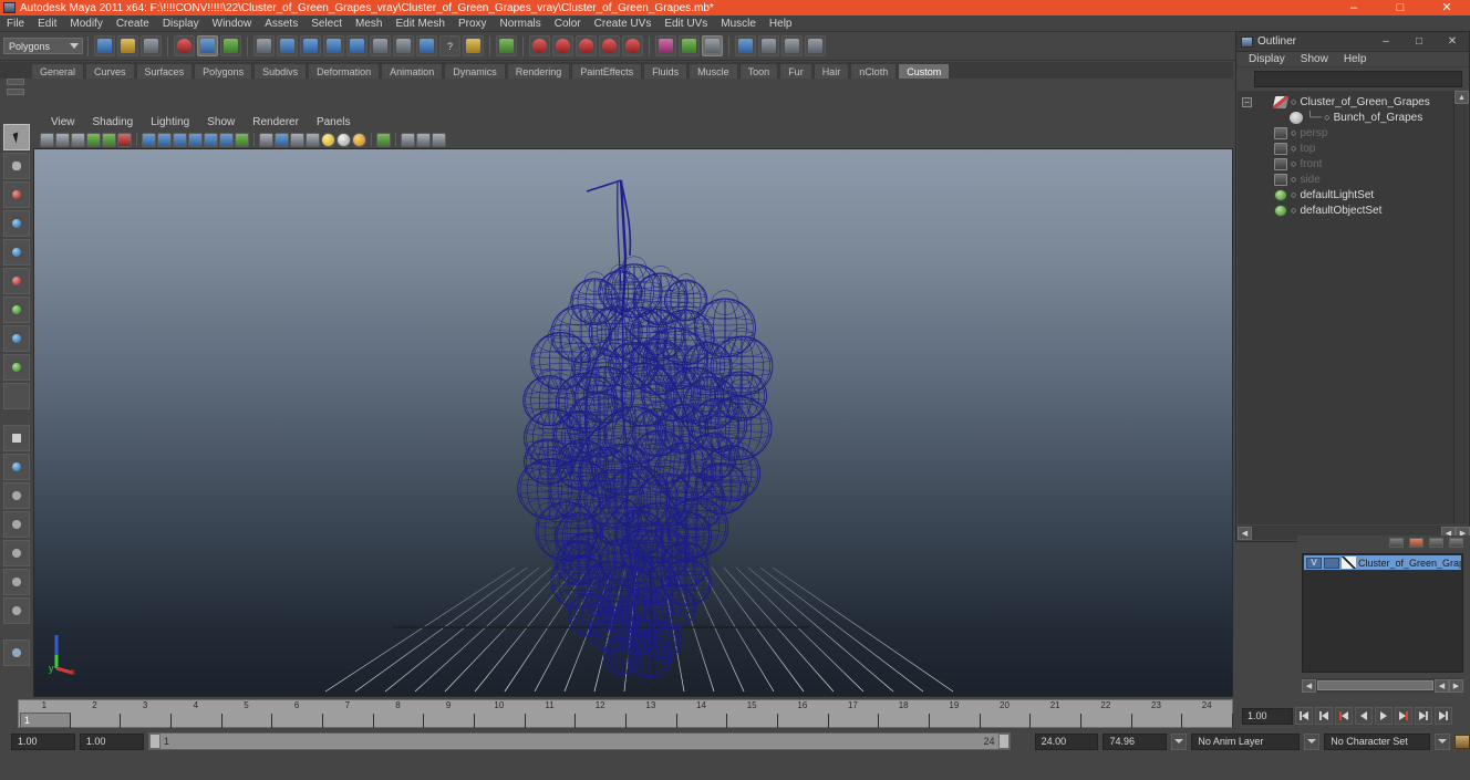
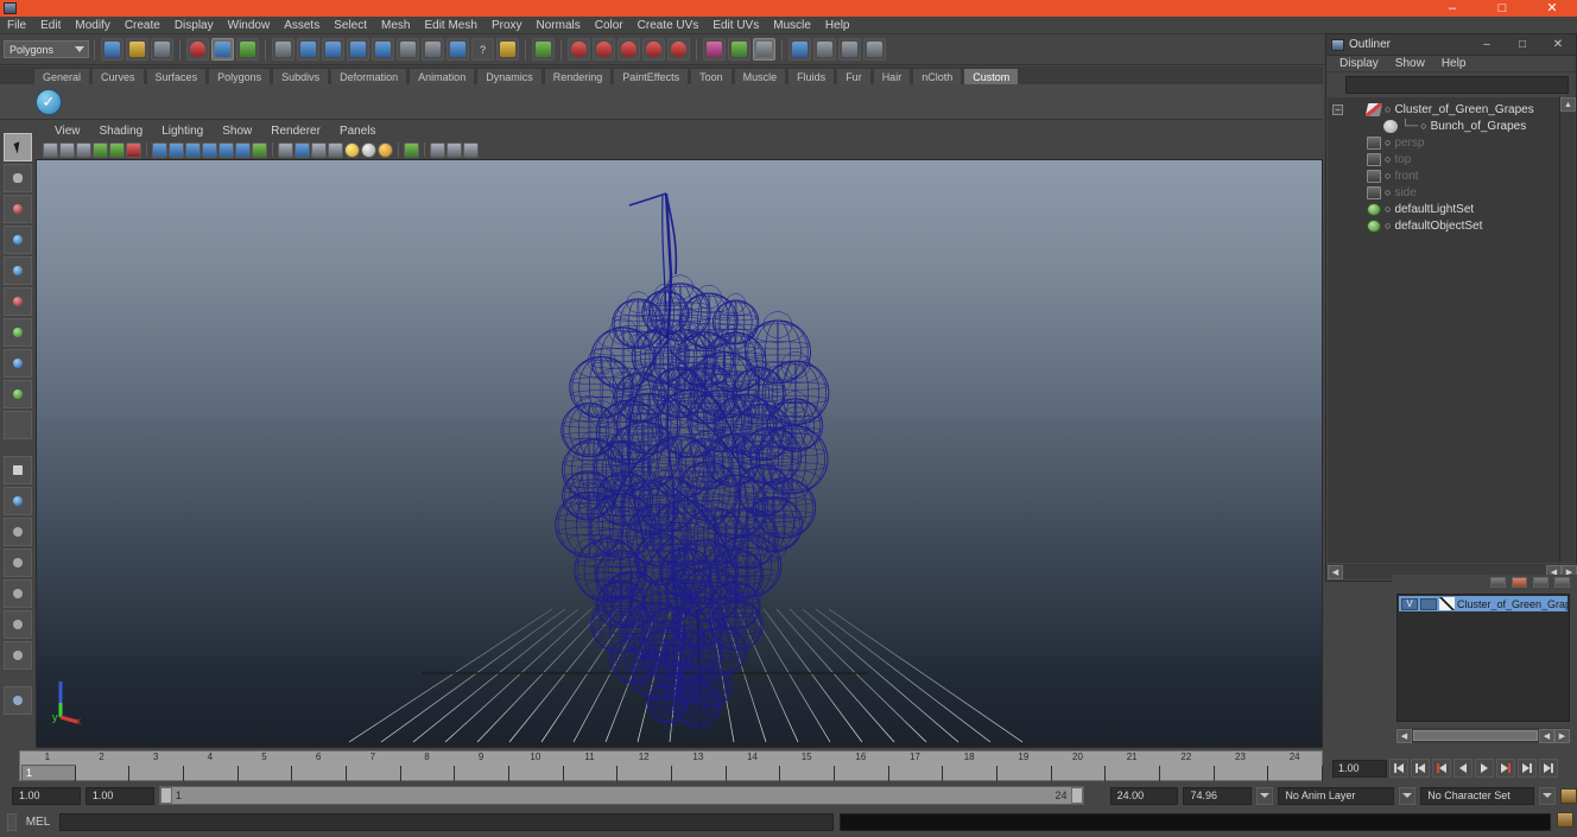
- Autodesk Maya 2011 x64: F:\!!!!CONV!!!!!\22\Cluster_of_Green_Grapes_vray\Cluster_of_Green_Grapes_vray\Cluster_of_Green_Grapes.mb*
  –
  □
  ✕
  File
  Edit
  Modify
  Create
  Display
  Window
  Assets
  Select
  Mesh
  Edit Mesh
  Proxy
  Normals
  Color
  Create UVs
  Edit UVs
  Muscle
  Help
  Polygons
  ?
  General
  Curves
  Surfaces
  Polygons
  Subdivs
  Deformation
  Animation
  Dynamics
  Rendering
  PaintEffects
- Fluids
+ Toon
  Muscle
- Toon
+ Fluids
  Fur
  Hair
  nCloth
  Custom
+ ✓
  View
  Shading
  Lighting
  Show
  Renderer
  Panels
  y
  x
  Outliner
  –
  □
  ✕
  Display
  Show
  Help
  −
  ○
  Cluster_of_Green_Grapes
  └─
  ○
  Bunch_of_Grapes
  ○
  persp
  ○
  top
  ○
  front
  ○
  side
  ○
  defaultLightSet
  ○
  defaultObjectSet
  V
  Cluster_of_Green_Gra
  1
  1
  2
  3
  4
  5
  6
  7
  8
  9
  10
  11
  12
  13
  14
  15
  16
  17
  18
  19
  20
  21
  22
  23
  24
  1.00
  1.00
  1.00
  1
  24
  24.00
  74.96
  No Anim Layer
  No Character Set
+ MEL
